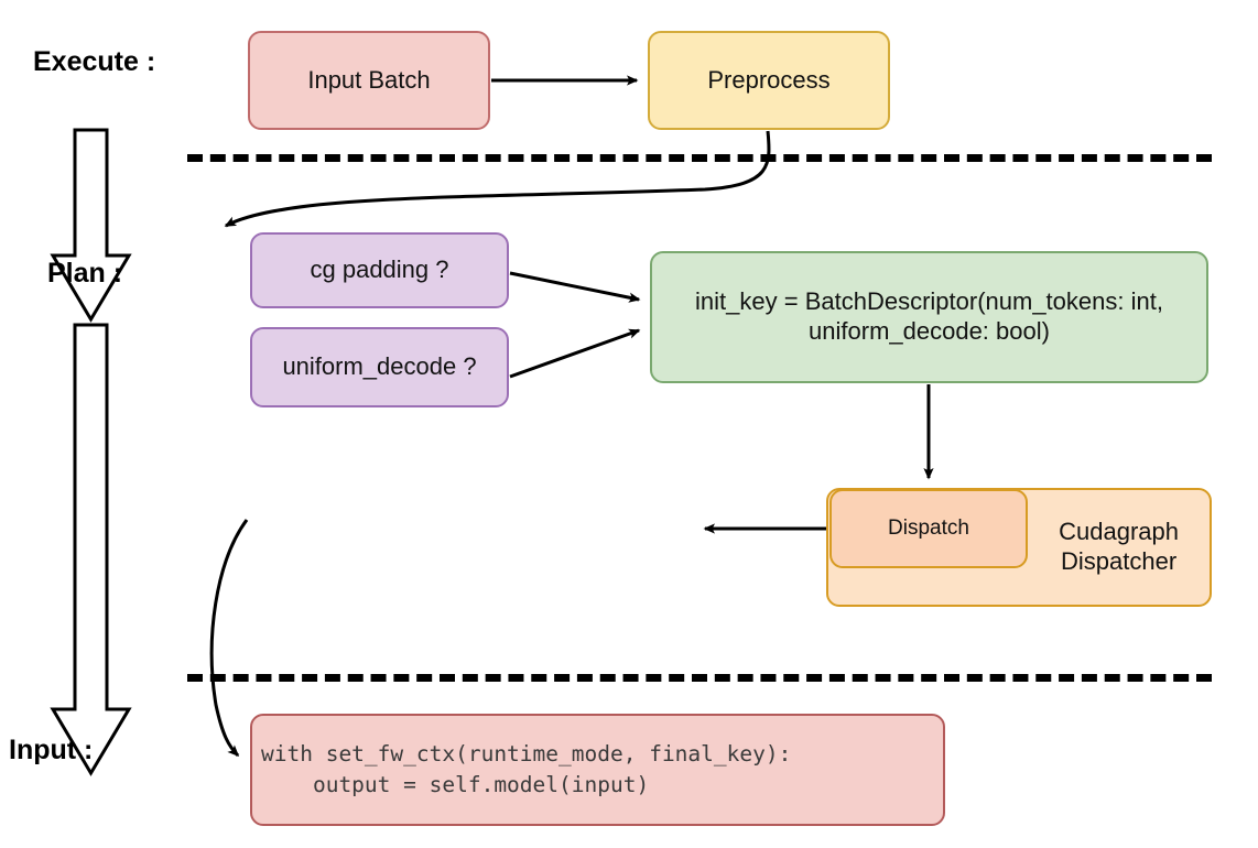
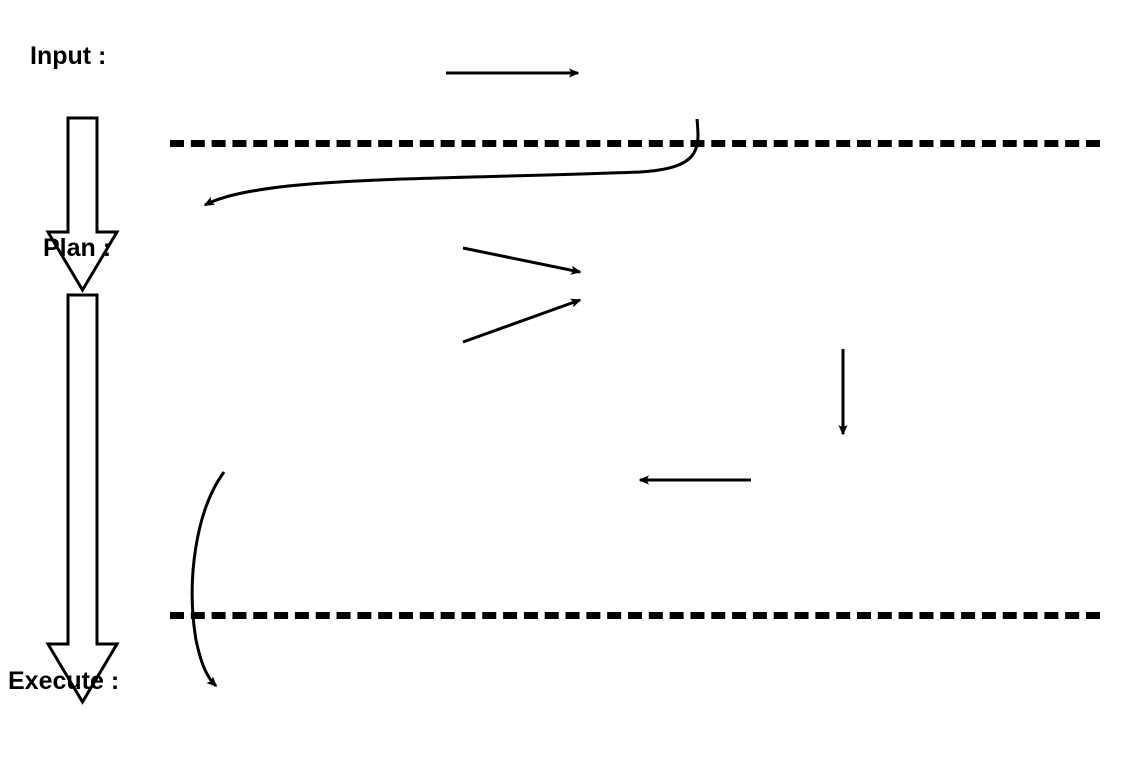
- Execute :
+ Input :
  Plan :
- Input :
+ Execute :
- Input Batch
- Preprocess
- cg padding ?
- uniform_decode ?
- init_key = BatchDescriptor(num_tokens: int,
- uniform_decode: bool)
- Cudagraph
- Dispatcher
- Dispatch
- with set_fw_ctx(runtime_mode, final_key):
- output = self.model(input)
